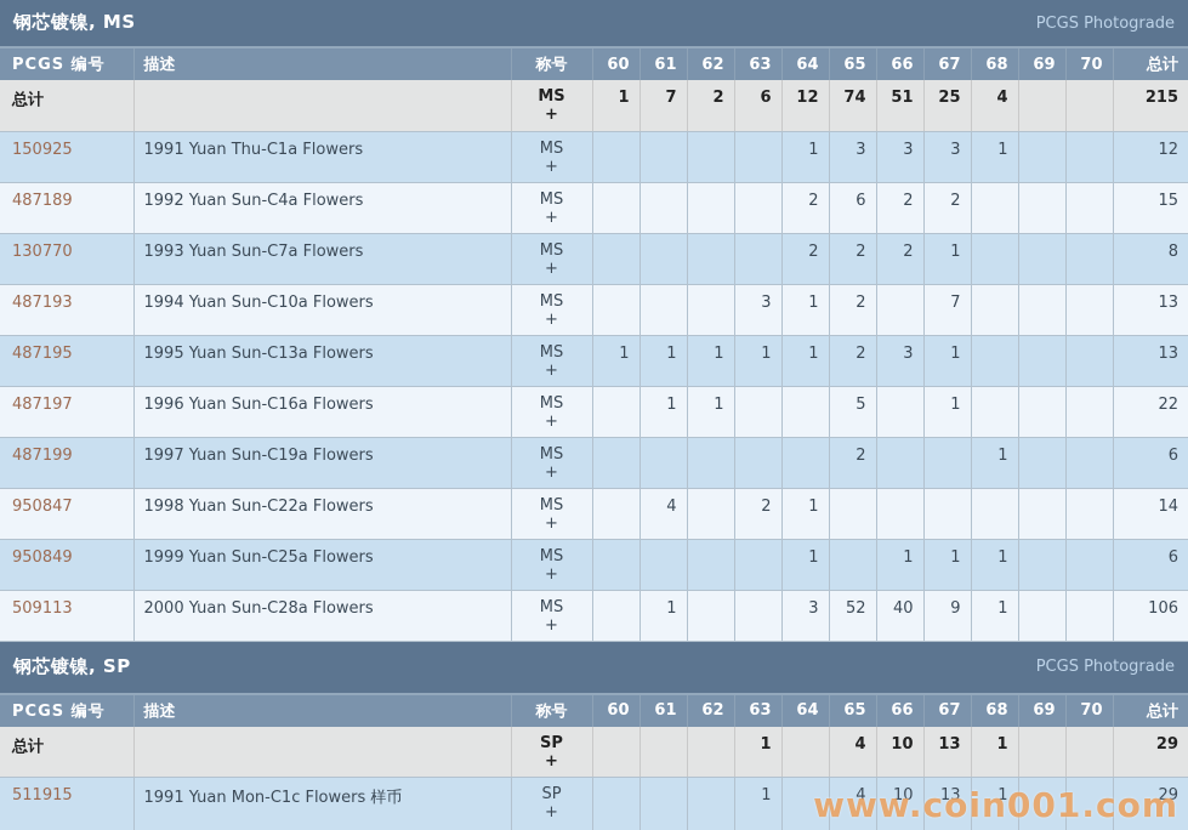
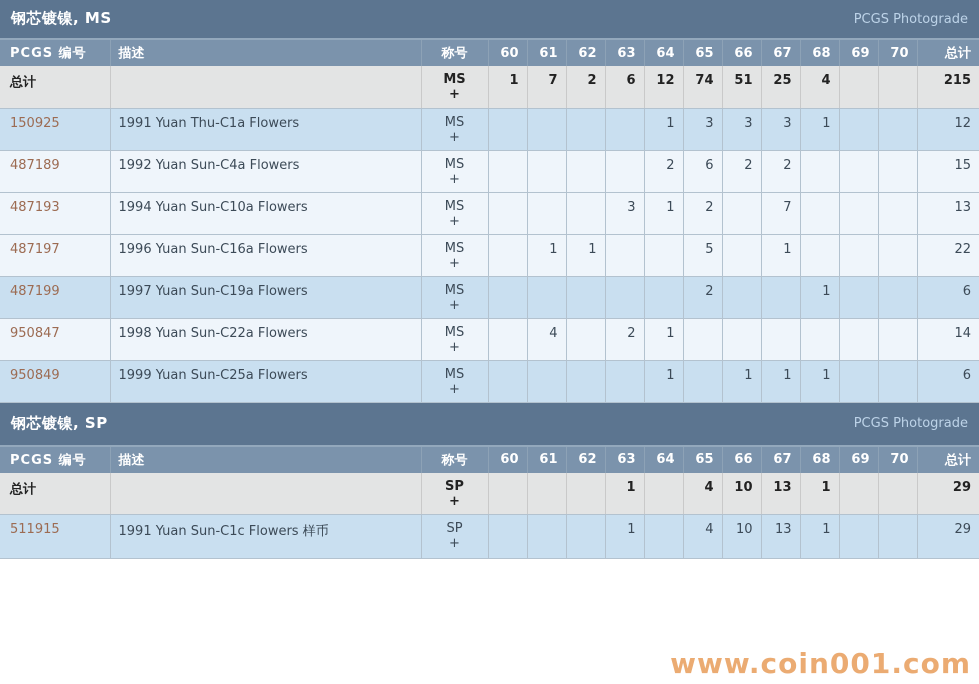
  钢芯镀镍, MS
  PCGS Photograde
  PCGS 编号	描述	称号	60	61	62	63	64	65	66	67	68	69	70	总计
  总计		MS+	1	7	2	6	12	74	51	25	4			215
  150925	1991 Yuan Thu-C1a Flowers	MS+					1	3	3	3	1			12
  487189	1992 Yuan Sun-C4a Flowers	MS+					2	6	2	2				15
- 130770	1993 Yuan Sun-C7a Flowers	MS+					2	2	2	1				8
  487193	1994 Yuan Sun-C10a Flowers	MS+				3	1	2		7				13
- 487195	1995 Yuan Sun-C13a Flowers	MS+	1	1	1	1	1	2	3	1				13
  487197	1996 Yuan Sun-C16a Flowers	MS+		1	1			5		1				22
  487199	1997 Yuan Sun-C19a Flowers	MS+						2			1			6
  950847	1998 Yuan Sun-C22a Flowers	MS+		4		2	1							14
  950849	1999 Yuan Sun-C25a Flowers	MS+					1		1	1	1			6
- 509113	2000 Yuan Sun-C28a Flowers	MS+		1			3	52	40	9	1			106
  钢芯镀镍, SP
  PCGS Photograde
  PCGS 编号	描述	称号	60	61	62	63	64	65	66	67	68	69	70	总计
  总计		SP+				1		4	10	13	1			29
- 511915	1991 Yuan Mon-C1c Flowers 样币	SP+				1		4	10	13	1			29
+ 511915	1991 Yuan Sun-C1c Flowers 样币	SP+				1		4	10	13	1			29
  www.coin001.com
